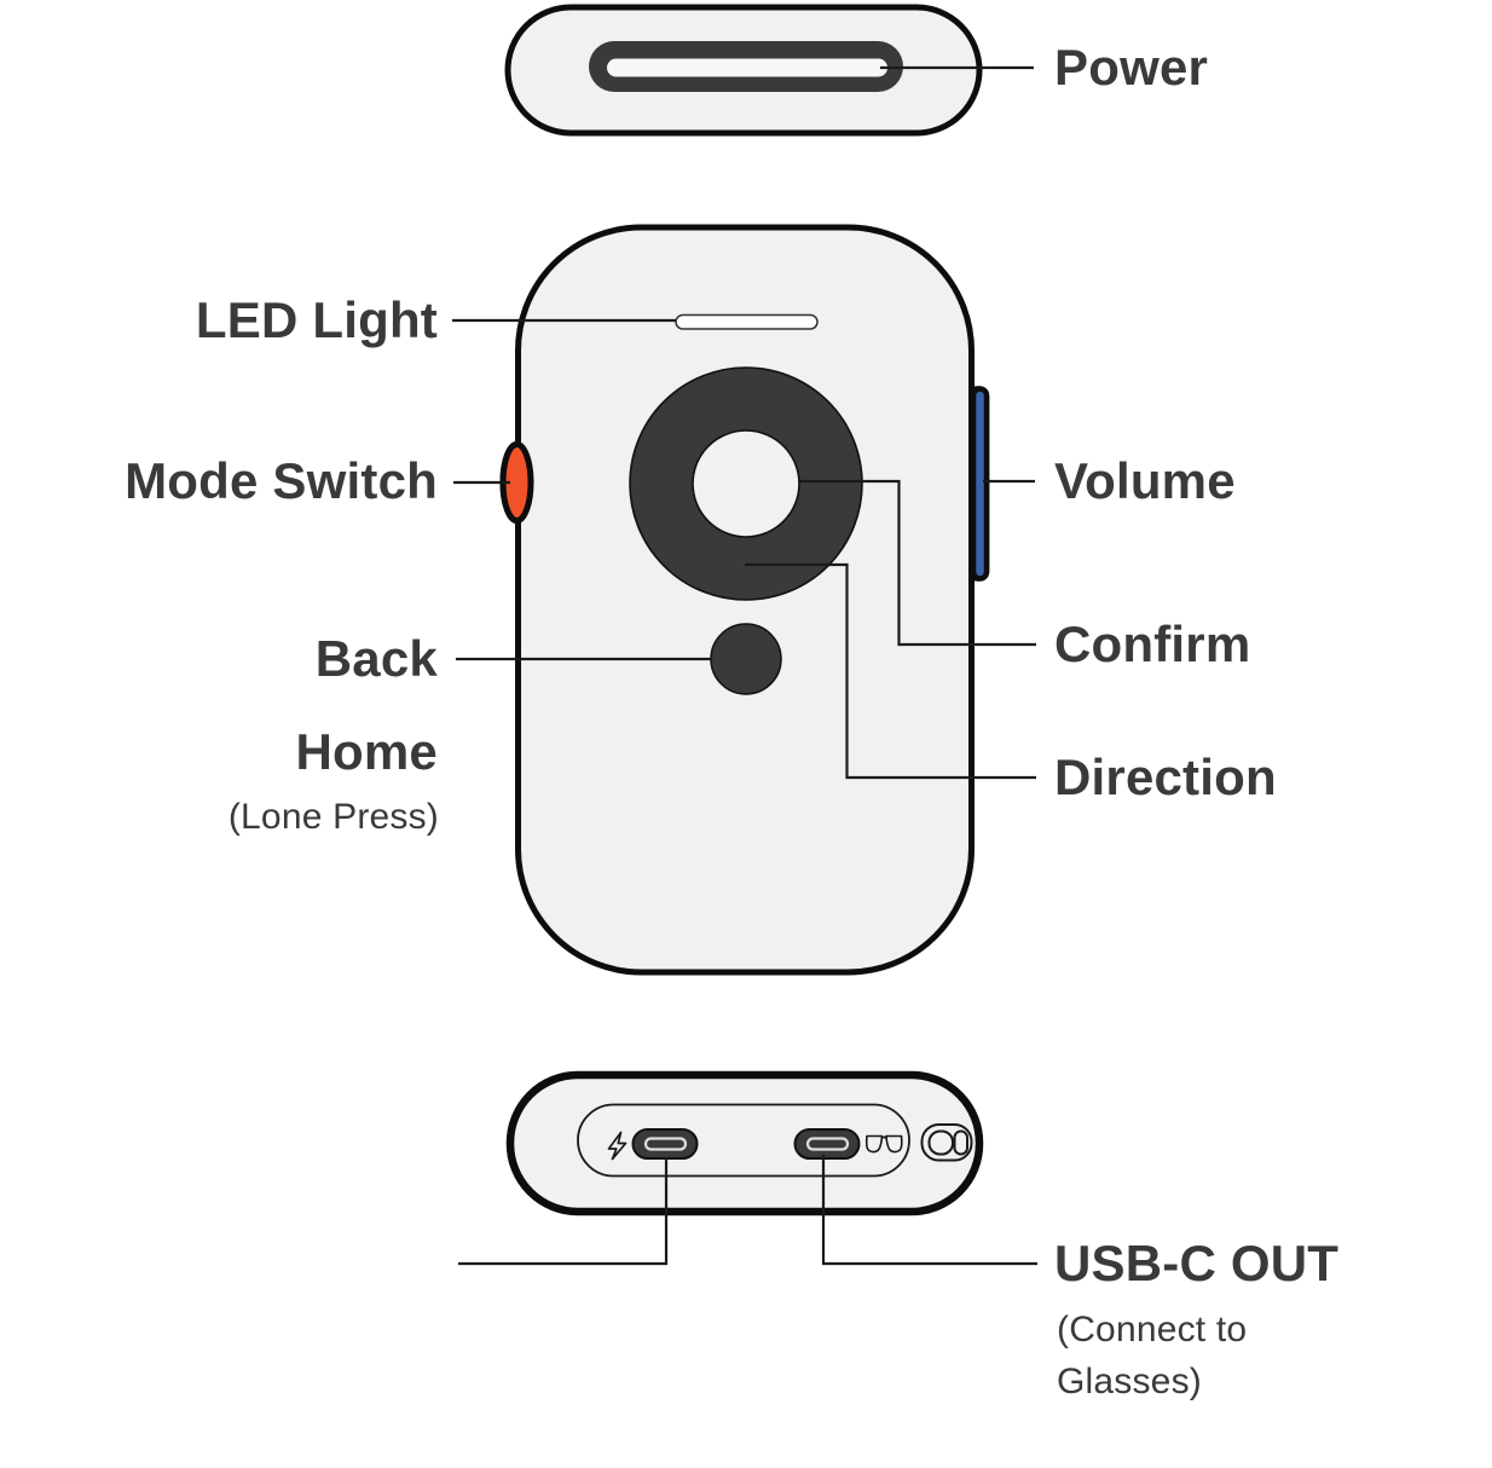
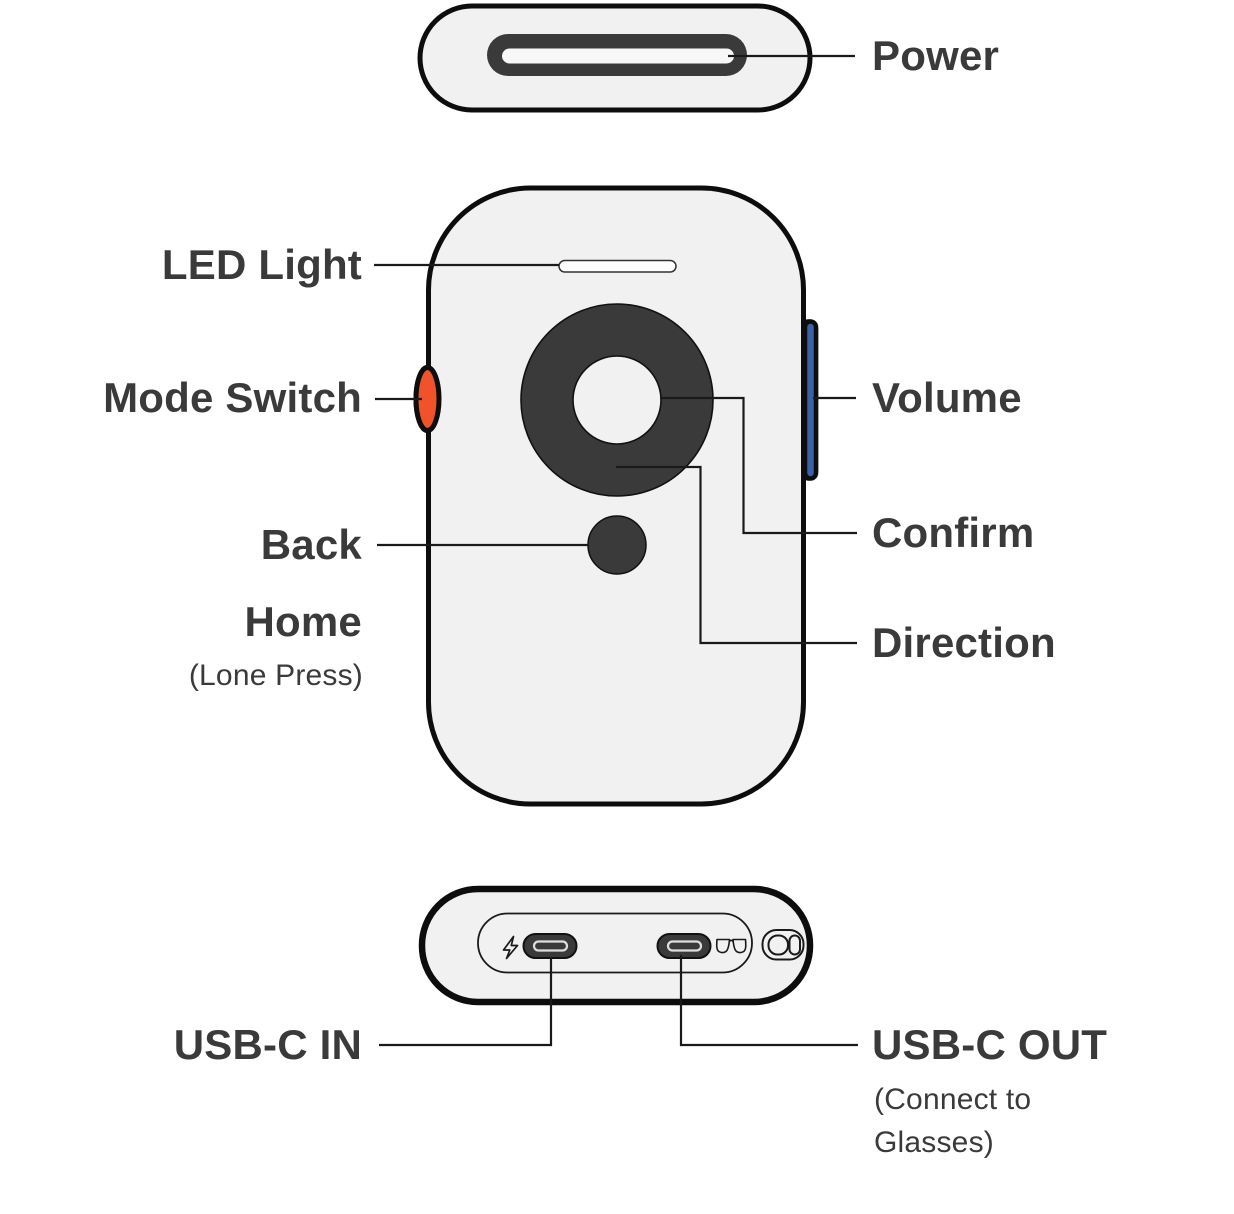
  LED Light
  Mode Switch
  Back
  Home
  (Lone Press)
+ USB-C IN
  Power
  Volume
  Confirm
  Direction
  USB-C OUT
  (Connect to
  Glasses)
